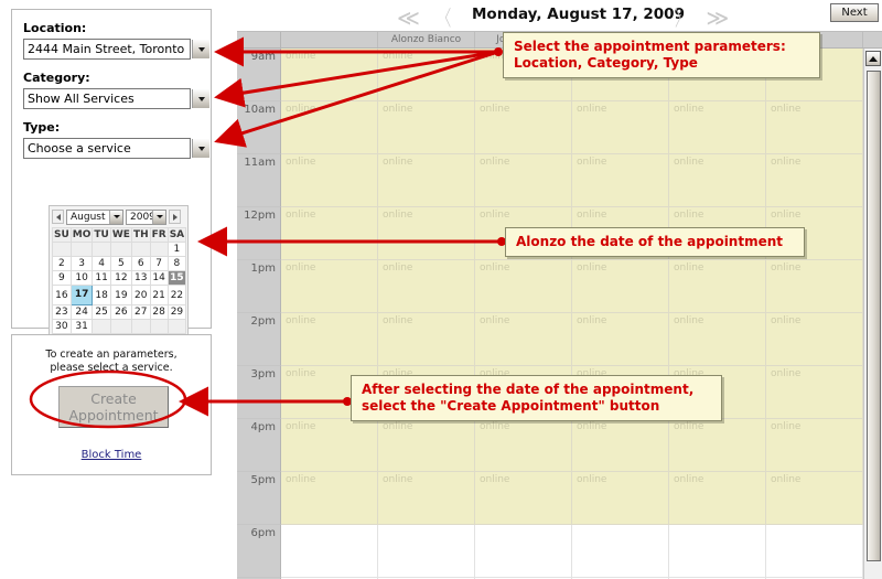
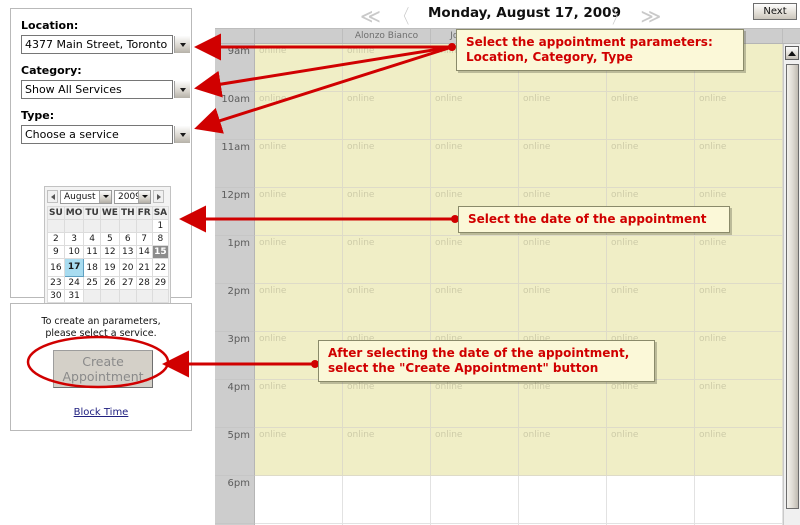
  Location:
- 2444 Main Street, Toronto
+ 4377 Main Street, Toronto
  Category:
  Show All Services
  Type:
  Choose a service
  August
  200
  SU	MO	TU	WE	TH	FR	SA
  						1
  2	3	4	5	6	7	8
  9	10	11	12	13	14	15
  16	17	18	19	20	21	22
  23	24	25	26	27	28	29
  30	31
  To create an parameters, please select a service.
  Create Appointment
  Block Time
  ≪ 〈
  Monday, August 17, 2009
  〉 ≫
  Next
  Alonzo Bianco
  9am
  online
  online
  10am
  onlin
  online
  online
  online
  online
  online
  11am
  online
  online
  online
  online
  online
  online
  12pm
  online
  online
  online
  online
  online
  online
  1pm
  online
  online
  online
  online
  online
  online
  2pm
  online
  online
  online
  online
  online
  online
  3pm
  online
  online
  online
  online
  online
  online
  4pm
  online
  online
  online
  online
  online
  online
  5pm
  online
  online
  online
  online
  online
  online
  6pm
  Select the appointment parameters:
  Location, Category, Type
- Alonzo the date of the appointment
+ Select the date of the appointment
  After selecting the date of the appointment,
  select the "Create Appointment" button
